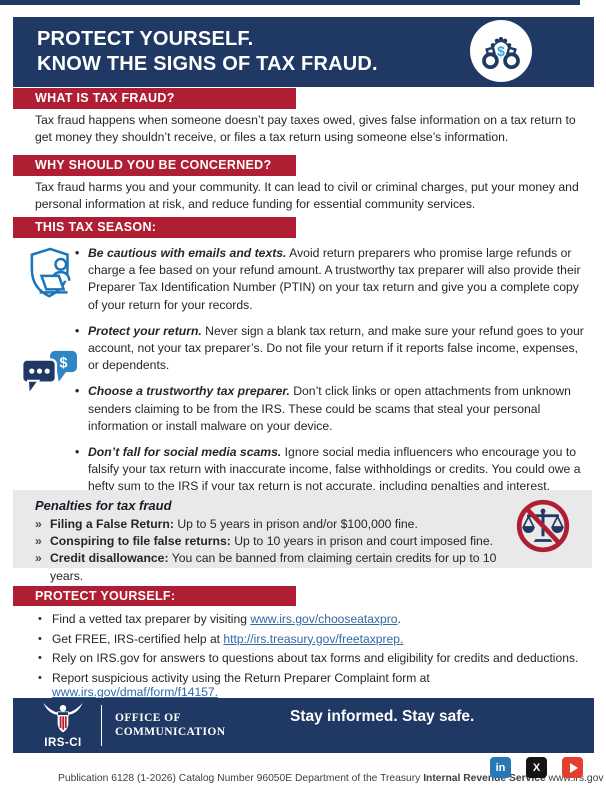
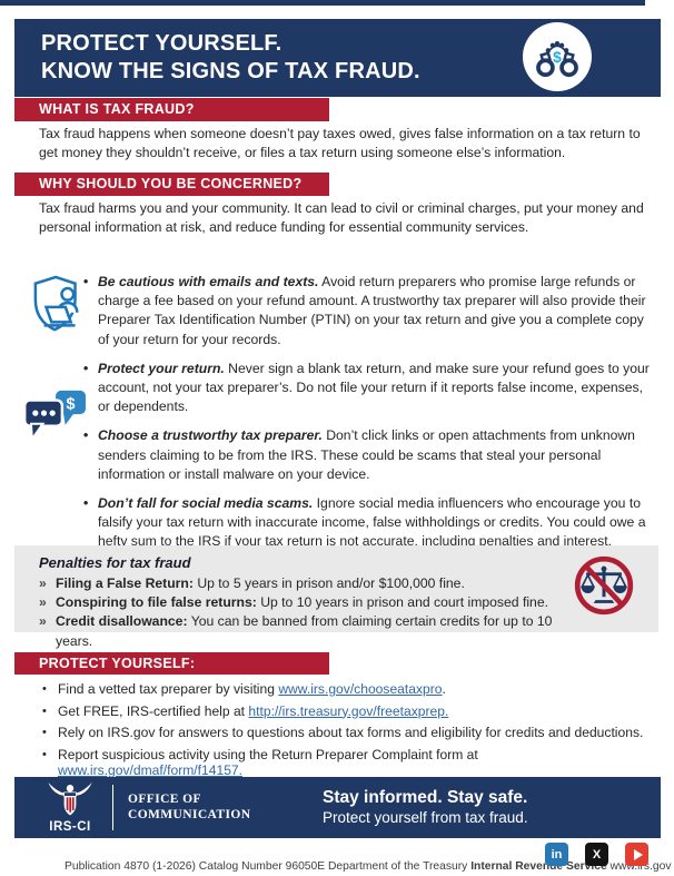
  PROTECT YOURSELF.
  KNOW THE SIGNS OF TAX FRAUD.
  $
  WHAT IS TAX FRAUD?
  Tax fraud happens when someone doesn’t pay taxes owed, gives false information on a tax return to get money they shouldn’t receive, or files a tax return using someone else’s information.
  WHY SHOULD YOU BE CONCERNED?
  Tax fraud harms you and your community. It can lead to civil or criminal charges, put your money and personal information at risk, and reduce funding for essential community services.
- THIS TAX SEASON:
  $
  •
  Be cautious with emails and texts. Avoid return preparers who promise large refunds or charge a fee based on your refund amount. A trustworthy tax preparer will also provide their Preparer Tax Identification Number (PTIN) on your tax return and give you a complete copy of your return for your records.
  •
  Protect your return. Never sign a blank tax return, and make sure your refund goes to your account, not your tax preparer’s. Do not file your return if it reports false income, expenses, or dependents.
  •
  Choose a trustworthy tax preparer. Don’t click links or open attachments from unknown senders claiming to be from the IRS. These could be scams that steal your personal information or install malware on your device.
  •
  Don’t fall for social media scams. Ignore social media influencers who encourage you to falsify your tax return with inaccurate income, false withholdings or credits. You could owe a hefty sum to the IRS if your tax return is not accurate, including penalties and interest.
  Penalties for tax fraud
  »
  Filing a False Return: Up to 5 years in prison and/or $100,000 fine.
  »
  Conspiring to file false returns: Up to 10 years in prison and court imposed fine.
  »
  Credit disallowance: You can be banned from claiming certain credits for up to 10 years.
  PROTECT YOURSELF:
  •
  Find a vetted tax preparer by visiting www.irs.gov/chooseataxpro.
  •
  Get FREE, IRS-certified help at http://irs.treasury.gov/freetaxprep.
  •
  Rely on IRS.gov for answers to questions about tax forms and eligibility for credits and deductions.
  •
  Report suspicious activity using the Return Preparer Complaint form at www.irs.gov/dmaf/form/f14157.
  IRS-CI
  OFFICE OF
  COMMUNICATION
  Stay informed. Stay safe.
+ Protect yourself from tax fraud.
- Publication 6128 (1-2026) Catalog Number 96050E Department of the Treasury Internal Revenue Service www.irs.gov
+ Publication 4870 (1-2026) Catalog Number 96050E Department of the Treasury Internal Revenue Service www.irs.gov
  in
  X
